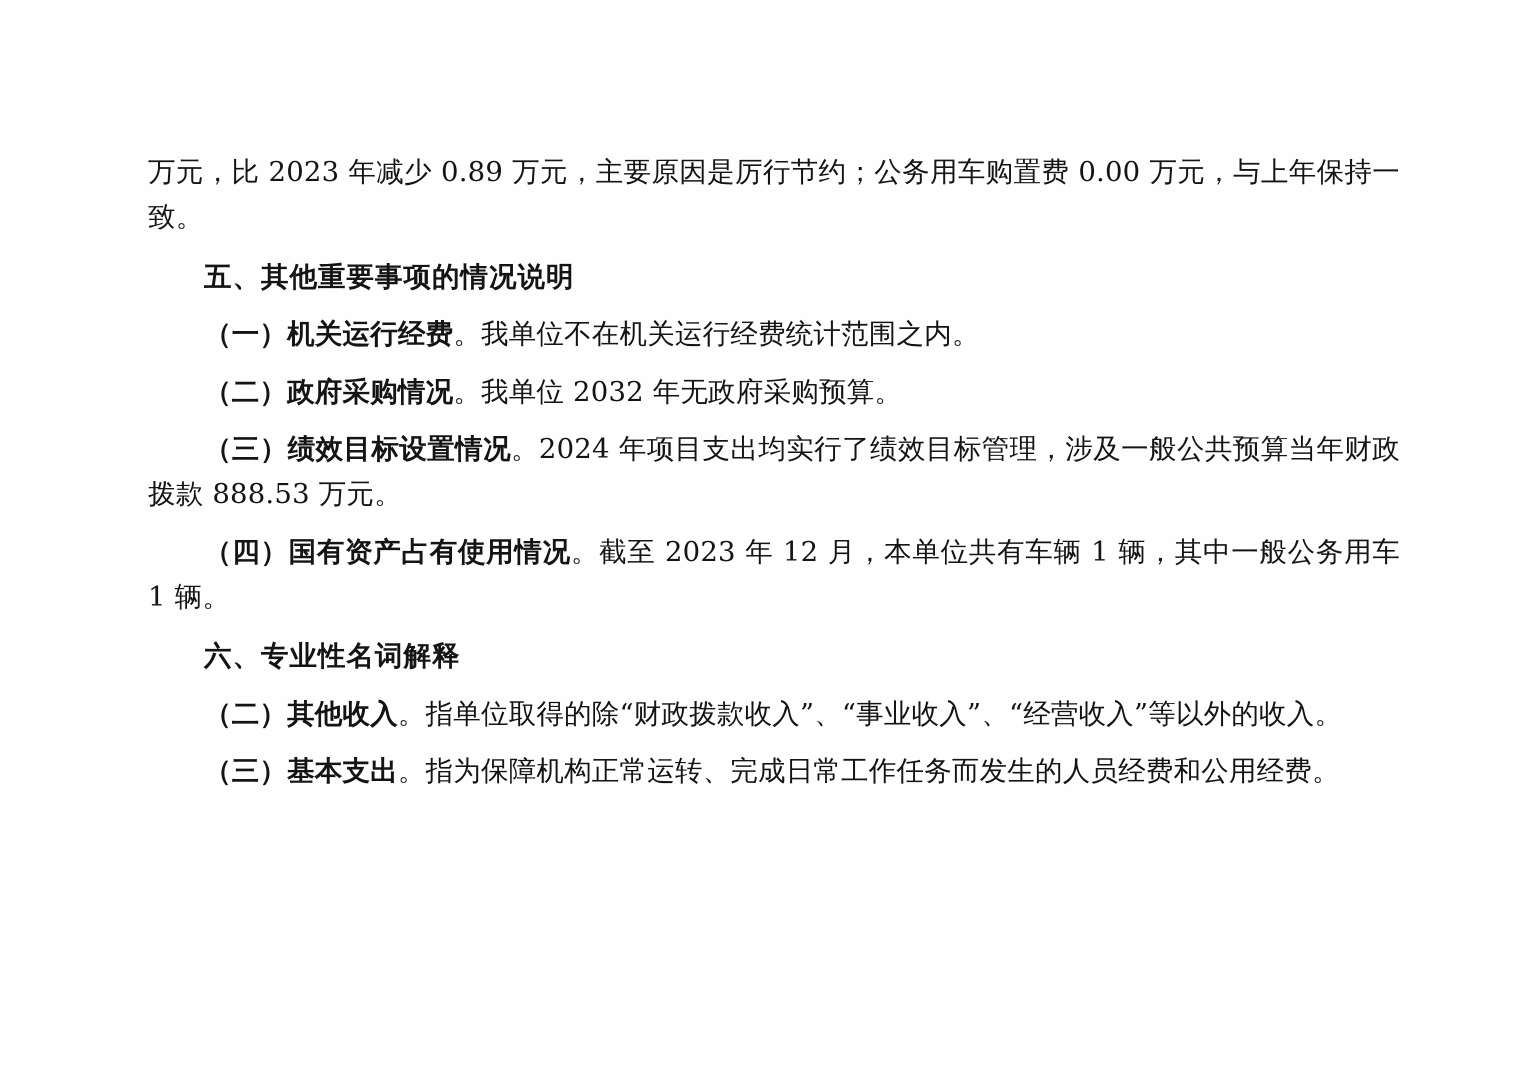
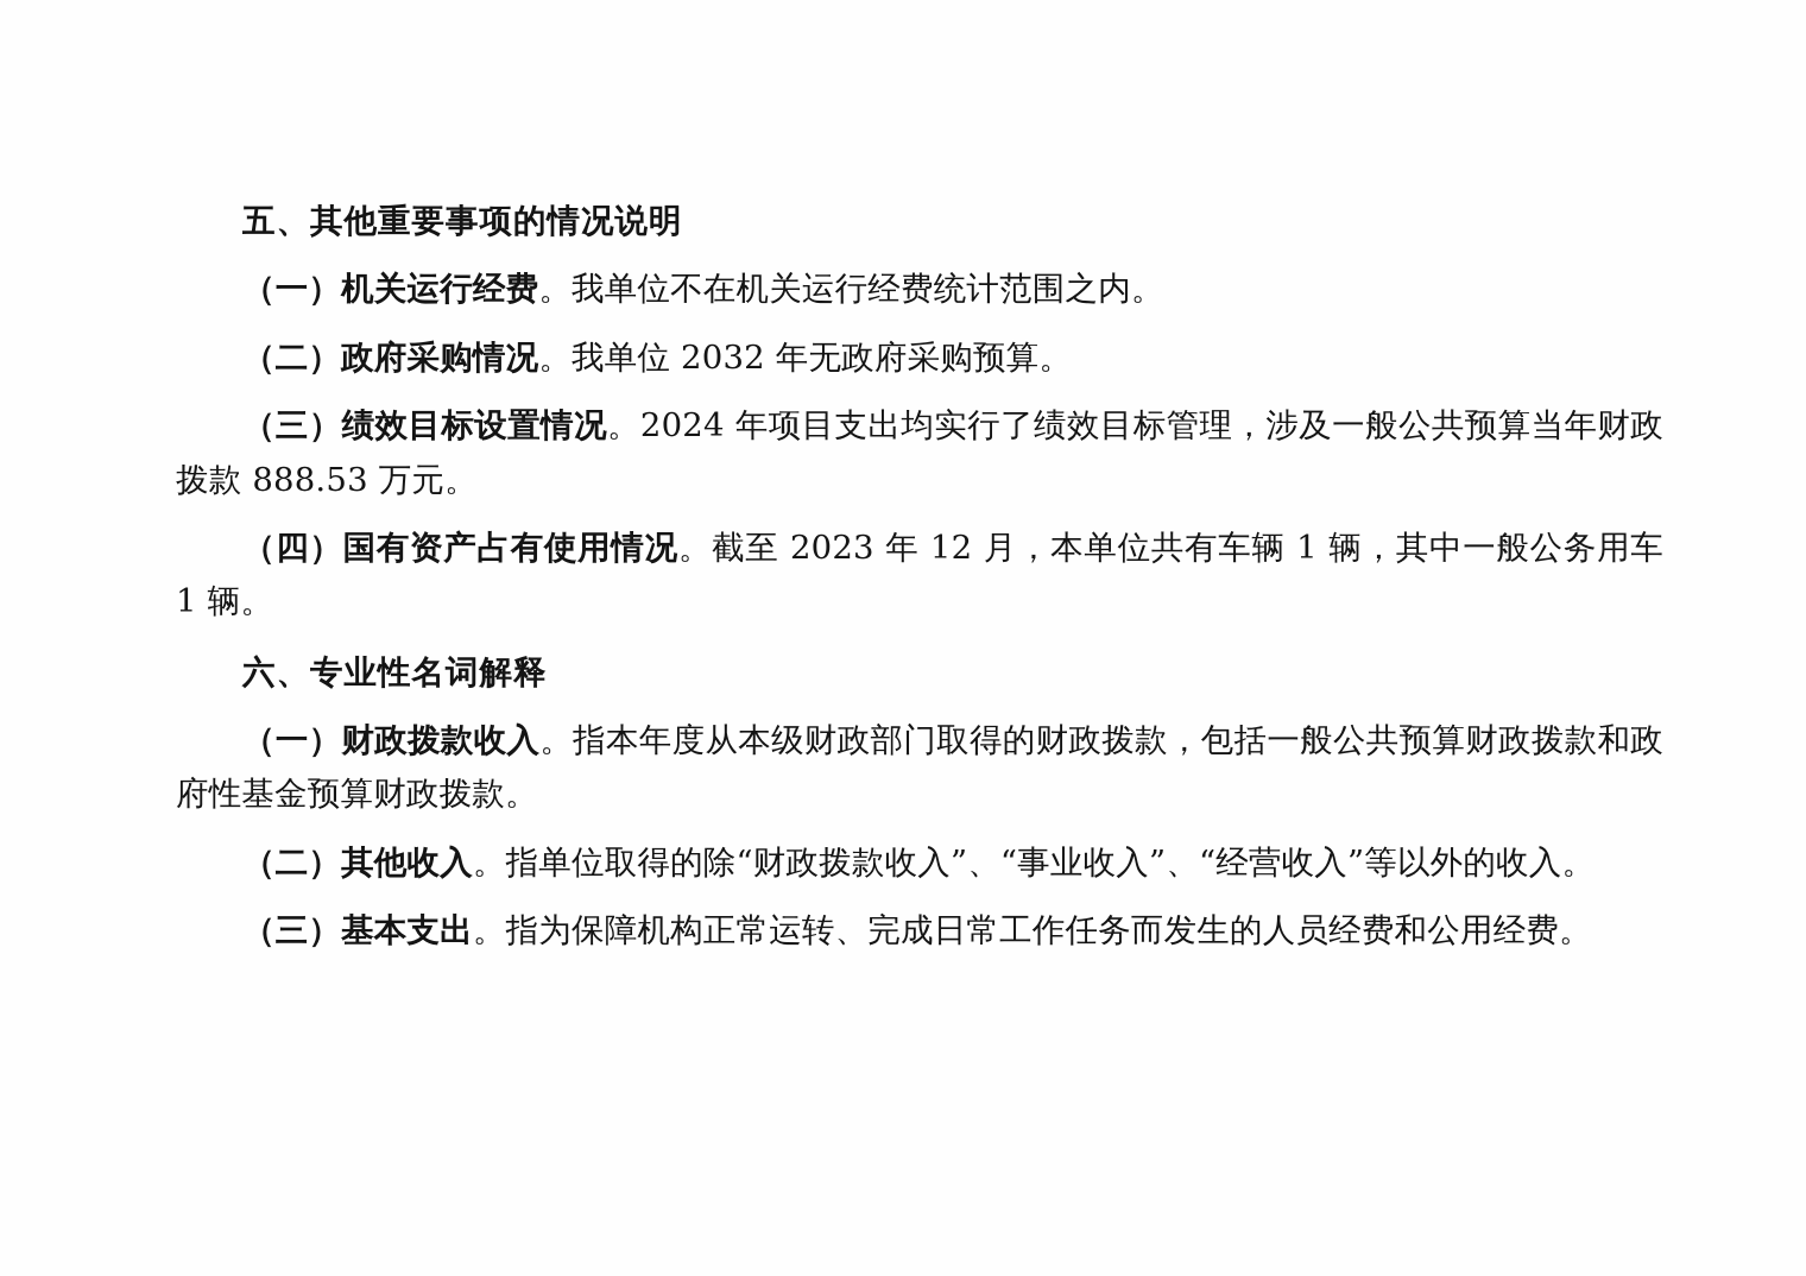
- 万元，比 2023 年减少 0.89 万元，主要原因是厉行节约；公务用车购置费 0.00 万元，与上年保持一致。
  五、其他重要事项的情况说明
  （一）机关运行经费。我单位不在机关运行经费统计范围之内。
  （二）政府采购情况。我单位 2032 年无政府采购预算。
  （三）绩效目标设置情况。2024 年项目支出均实行了绩效目标管理，涉及一般公共预算当年财政拨款 888.53 万元。
  （四）国有资产占有使用情况。截至 2023 年 12 月，本单位共有车辆 1 辆，其中一般公务用车 1 辆。
  六、专业性名词解释
+ （一）财政拨款收入。指本年度从本级财政部门取得的财政拨款，包括一般公共预算财政拨款和政府性基金预算财政拨款。
  （二）其他收入。指单位取得的除“财政拨款收入”、“事业收入”、“经营收入”等以外的收入。
  （三）基本支出。指为保障机构正常运转、完成日常工作任务而发生的人员经费和公用经费。
